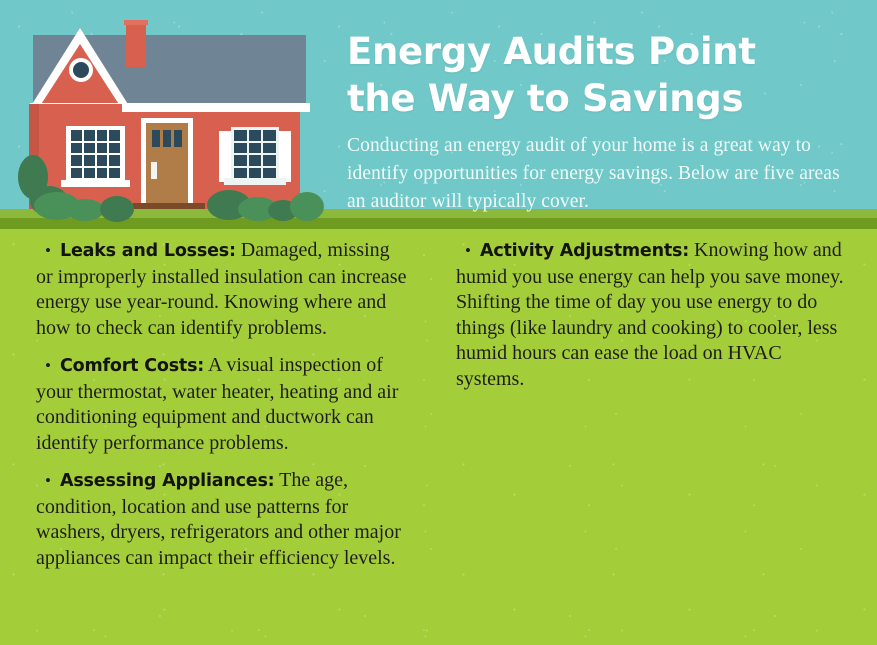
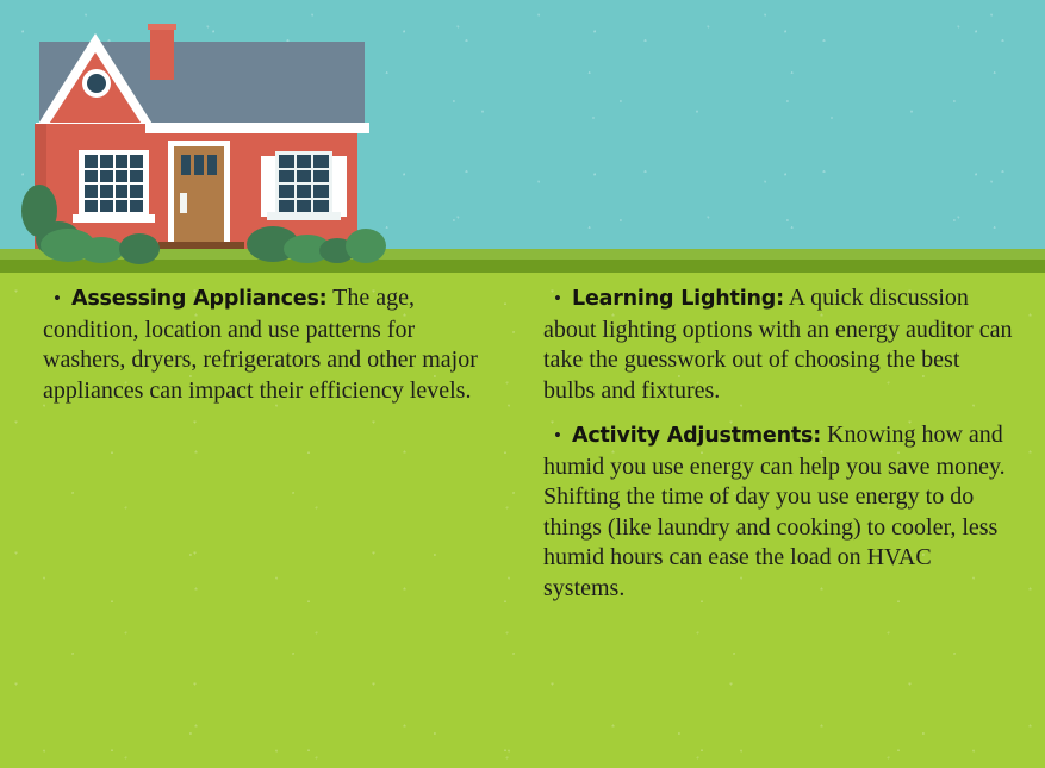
- Energy Audits Point
- the Way to Savings
- Conducting an energy audit of your home is a great way to identify opportunities for energy savings. Below are five areas an auditor will typically cover.
- • Leaks and Losses: Damaged, missing or improperly installed insulation can increase energy use year-round. Knowing where and how to check can identify problems.
- • Comfort Costs: A visual inspection of your thermostat, water heater, heating and air conditioning equipment and ductwork can identify performance problems.
  • Assessing Appliances: The age, condition, location and use patterns for washers, dryers, refrigerators and other major appliances can impact their efficiency levels.
+ • Learning Lighting: A quick discussion about lighting options with an energy auditor can take the guesswork out of choosing the best bulbs and fixtures.
  • Activity Adjustments: Knowing how and humid you use energy can help you save money. Shifting the time of day you use energy to do things (like laundry and cooking) to cooler, less humid hours can ease the load on HVAC systems.
